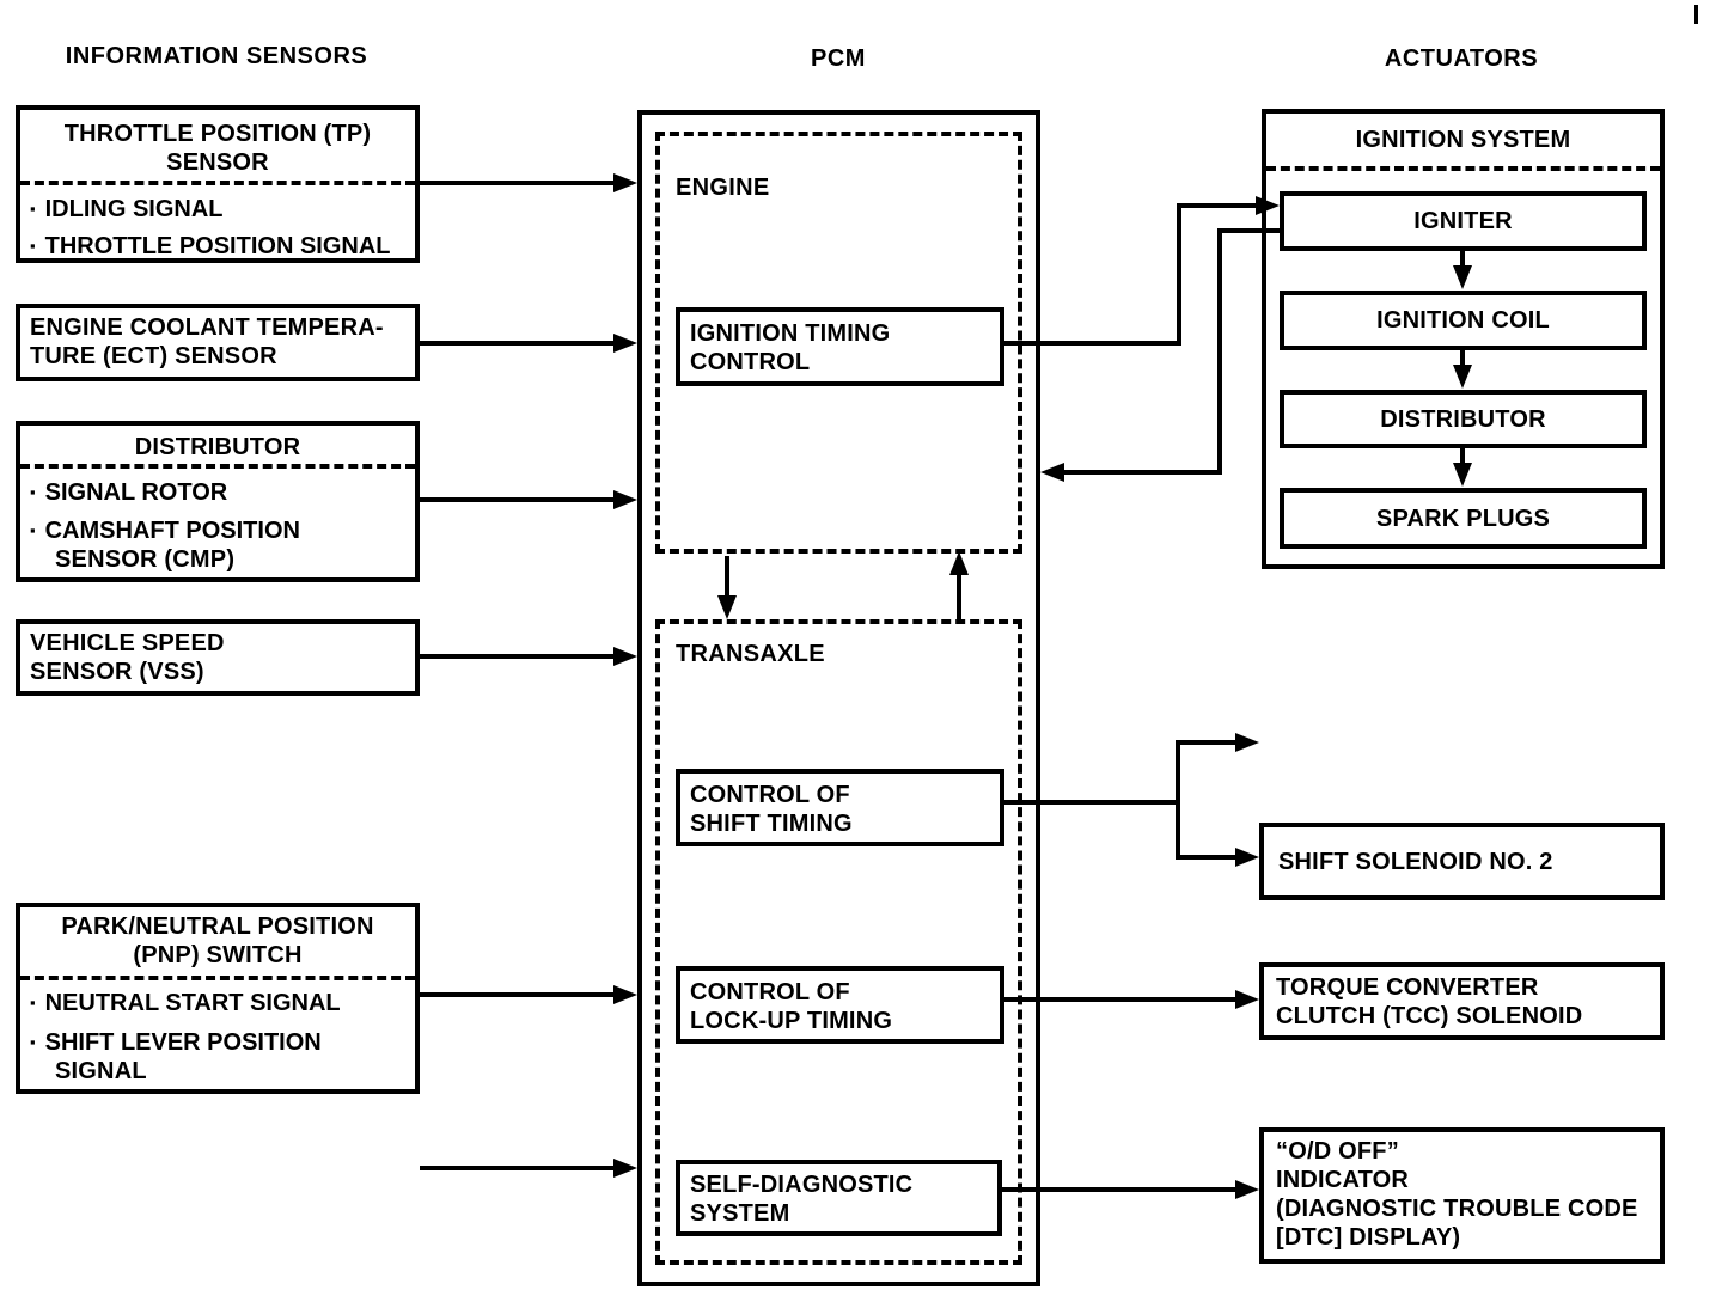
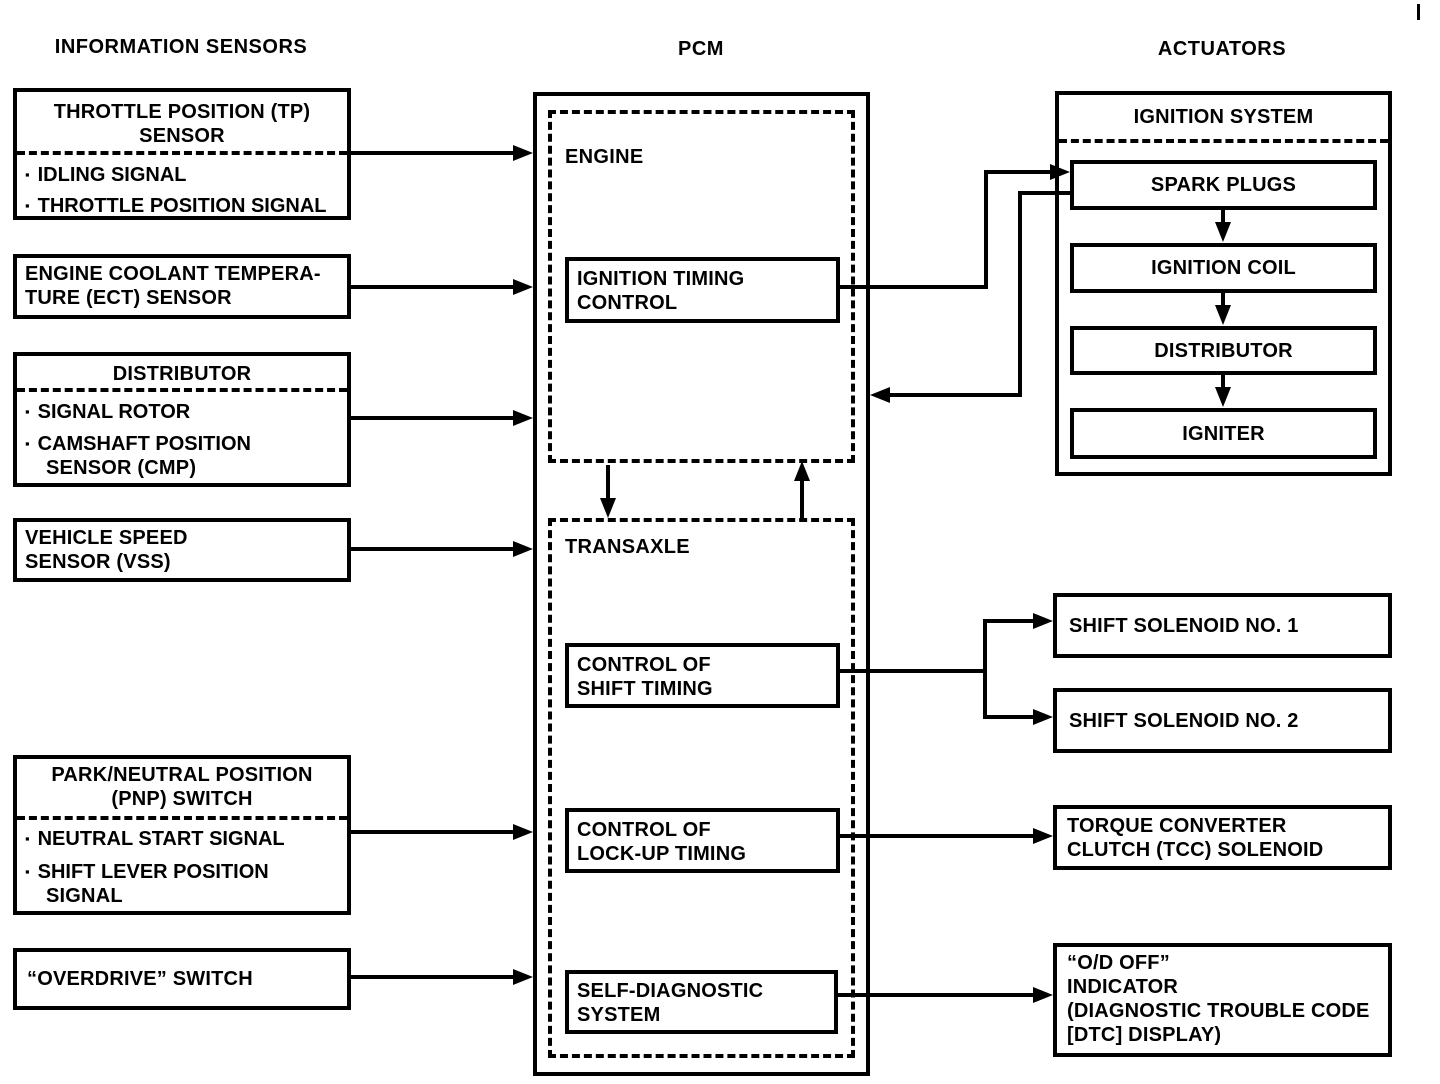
  INFORMATION SENSORS
  PCM
  ACTUATORS
  THROTTLE POSITION (TP)
  SENSOR
  IDLING SIGNAL
  THROTTLE POSITION SIGNAL
  ENGINE COOLANT TEMPERA-
  TURE (ECT) SENSOR
  DISTRIBUTOR
  SIGNAL ROTOR
  CAMSHAFT POSITION
  SENSOR (CMP)
  VEHICLE SPEED
  SENSOR (VSS)
  PARK/NEUTRAL POSITION
  (PNP) SWITCH
  NEUTRAL START SIGNAL
  SHIFT LEVER POSITION
  SIGNAL
+ “OVERDRIVE” SWITCH
  ENGINE
  IGNITION TIMING
  CONTROL
  TRANSAXLE
  CONTROL OF
  SHIFT TIMING
  CONTROL OF
  LOCK-UP TIMING
  SELF-DIAGNOSTIC
  SYSTEM
  IGNITION SYSTEM
- IGNITER
+ SPARK PLUGS
  IGNITION COIL
  DISTRIBUTOR
- SPARK PLUGS
+ IGNITER
+ SHIFT SOLENOID NO. 1
  SHIFT SOLENOID NO. 2
  TORQUE CONVERTER
  CLUTCH (TCC) SOLENOID
  “O/D OFF”
  INDICATOR
  (DIAGNOSTIC TROUBLE CODE
  [DTC] DISPLAY)
